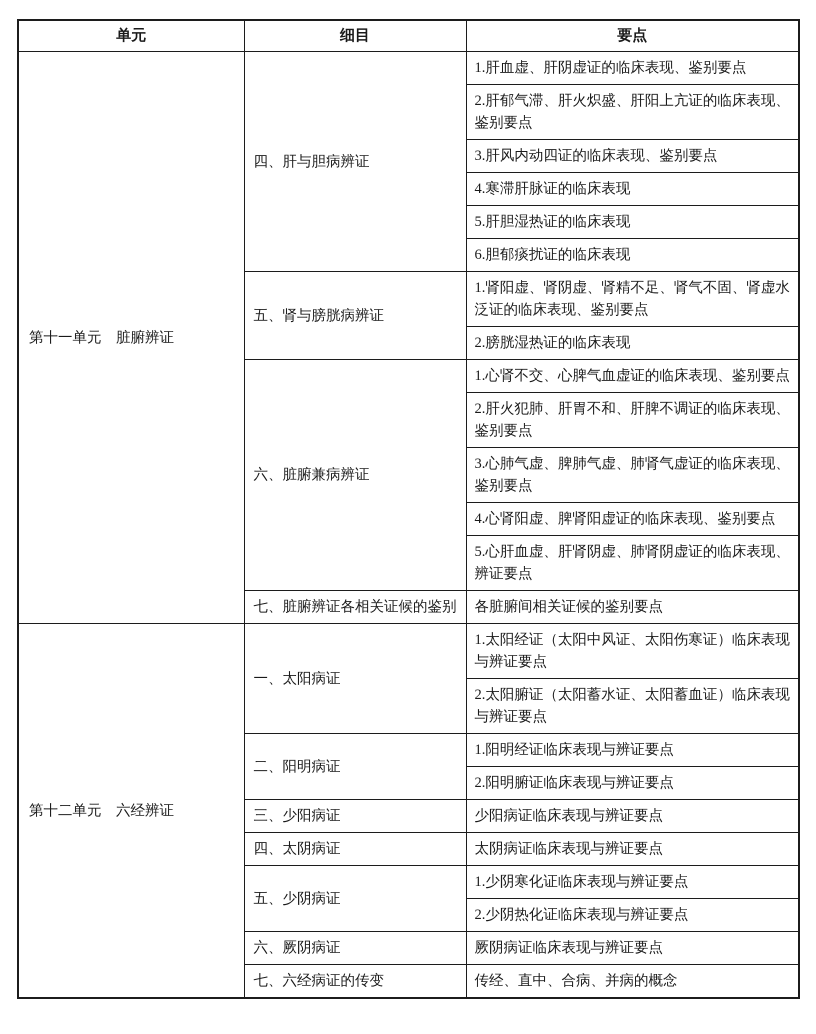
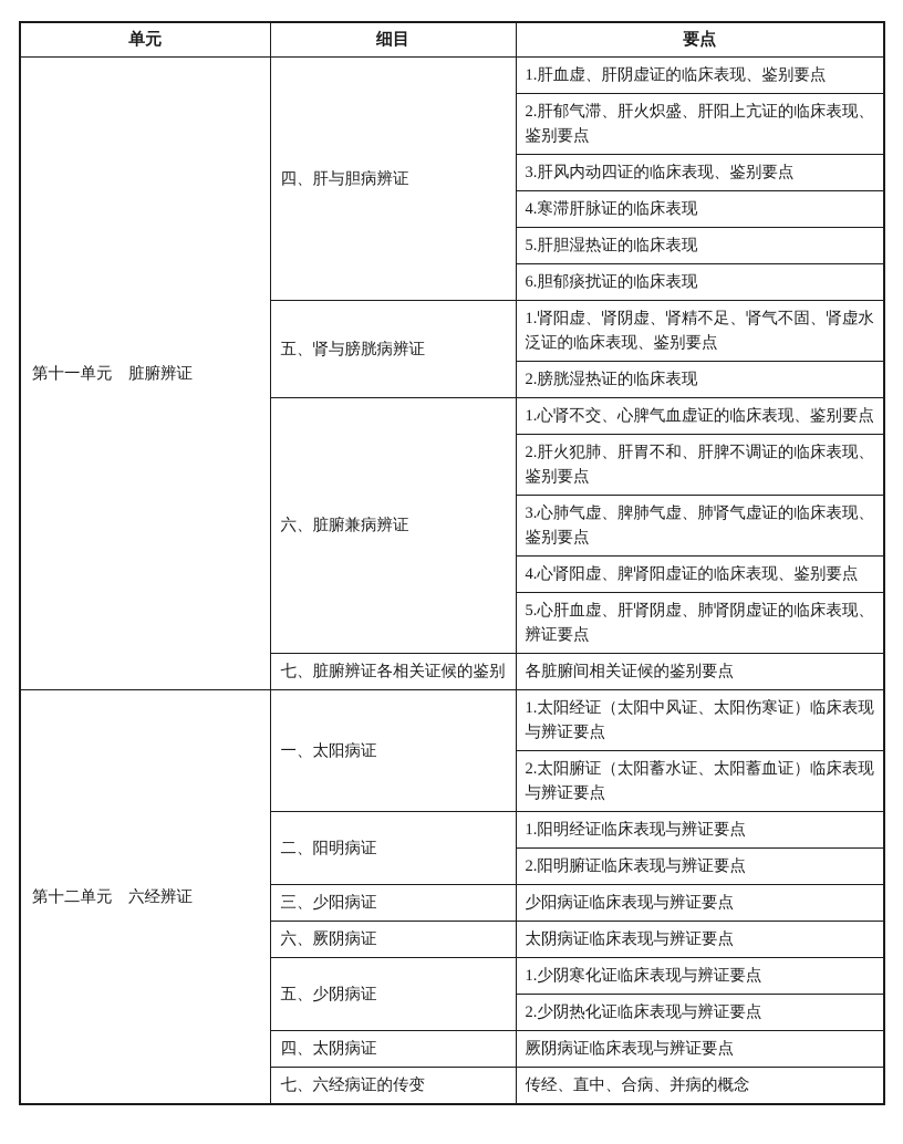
  单元	细目	要点
  第十一单元 脏腑辨证	四、肝与胆病辨证	1.肝血虚、肝阴虚证的临床表现、鉴别要点
  2.肝郁气滞、肝火炽盛、肝阳上亢证的临床表现、鉴别要点
  3.肝风内动四证的临床表现、鉴别要点
  4.寒滞肝脉证的临床表现
  5.肝胆湿热证的临床表现
  6.胆郁痰扰证的临床表现
  五、肾与膀胱病辨证	1.肾阳虚、肾阴虚、肾精不足、肾气不固、肾虚水泛证的临床表现、鉴别要点
  2.膀胱湿热证的临床表现
  六、脏腑兼病辨证	1.心肾不交、心脾气血虚证的临床表现、鉴别要点
  2.肝火犯肺、肝胃不和、肝脾不调证的临床表现、鉴别要点
  3.心肺气虚、脾肺气虚、肺肾气虚证的临床表现、鉴别要点
  4.心肾阳虚、脾肾阳虚证的临床表现、鉴别要点
  5.心肝血虚、肝肾阴虚、肺肾阴虚证的临床表现、辨证要点
  七、脏腑辨证各相关证候的鉴别	各脏腑间相关证候的鉴别要点
  第十二单元 六经辨证	一、太阳病证	1.太阳经证（太阳中风证、太阳伤寒证）临床表现与辨证要点
  2.太阳腑证（太阳蓄水证、太阳蓄血证）临床表现与辨证要点
  二、阳明病证	1.阳明经证临床表现与辨证要点
  2.阳明腑证临床表现与辨证要点
  三、少阳病证	少阳病证临床表现与辨证要点
- 四、太阴病证	太阴病证临床表现与辨证要点
+ 六、厥阴病证	太阴病证临床表现与辨证要点
  五、少阴病证	1.少阴寒化证临床表现与辨证要点
  2.少阴热化证临床表现与辨证要点
- 六、厥阴病证	厥阴病证临床表现与辨证要点
+ 四、太阴病证	厥阴病证临床表现与辨证要点
  七、六经病证的传变	传经、直中、合病、并病的概念
